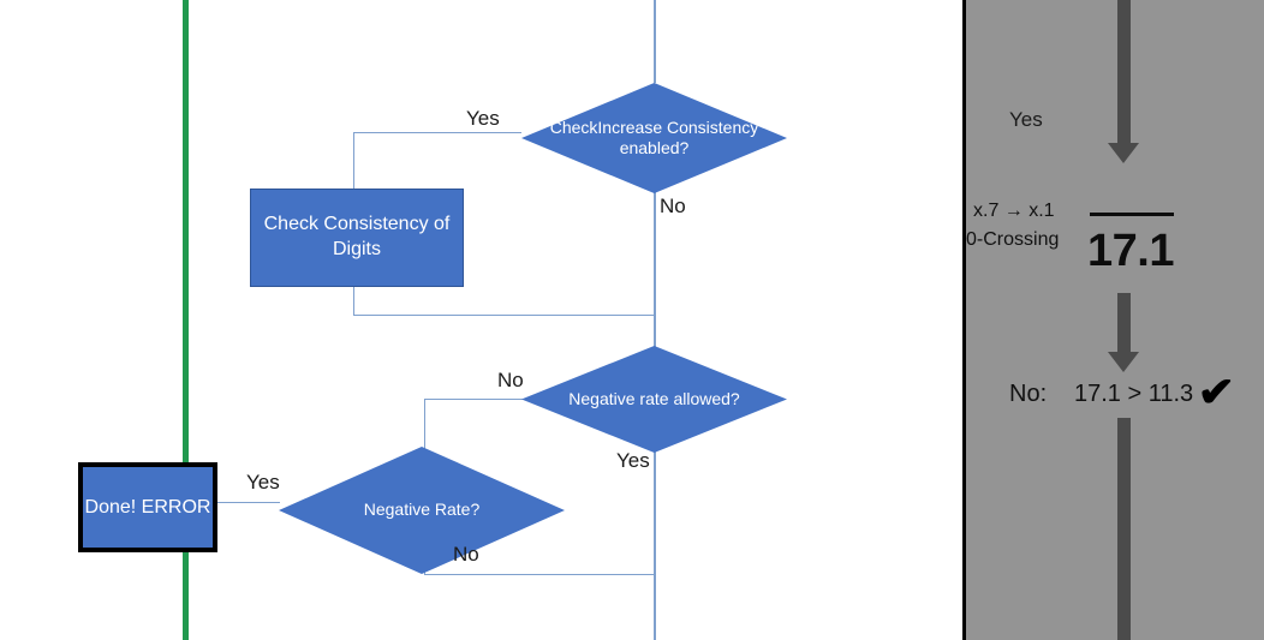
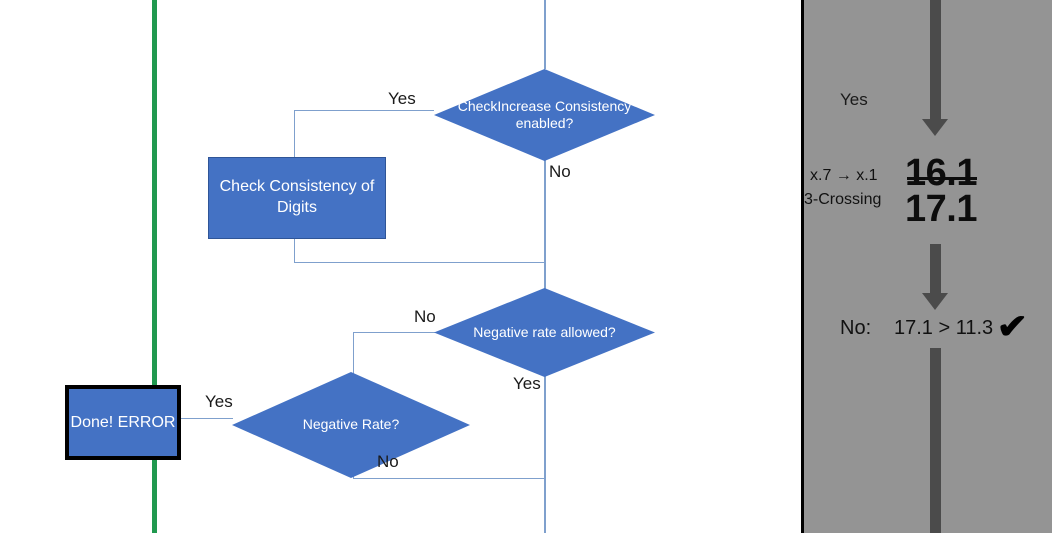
  CheckIncrease Consistency enabled?
  Check Consistency of Digits
  Negative rate allowed?
  Negative Rate?
  Done! ERROR
  Yes
  No
  No
  Yes
  Yes
  No
  Yes
  x.7 → x.1
- 0-Crossing
+ 3-Crossing
+ 16.1
  17.1
  No:
  17.1 > 11.3
  ✔
